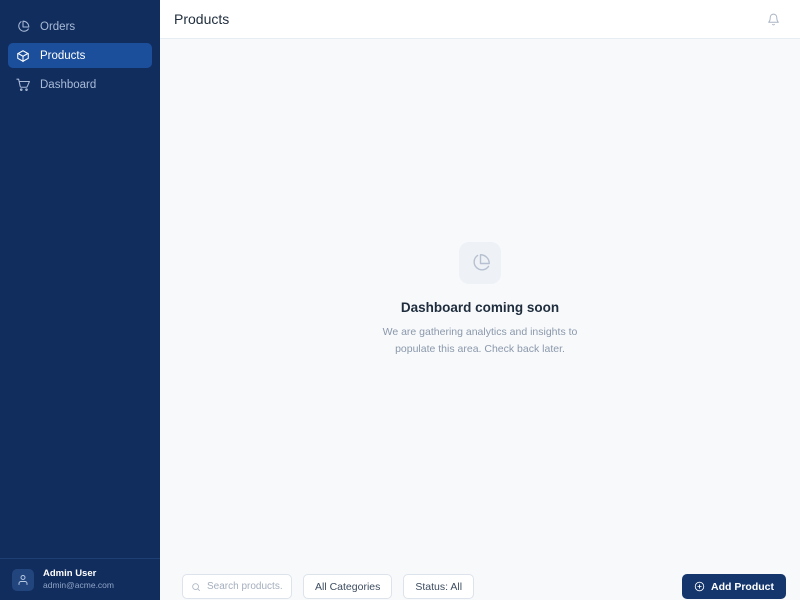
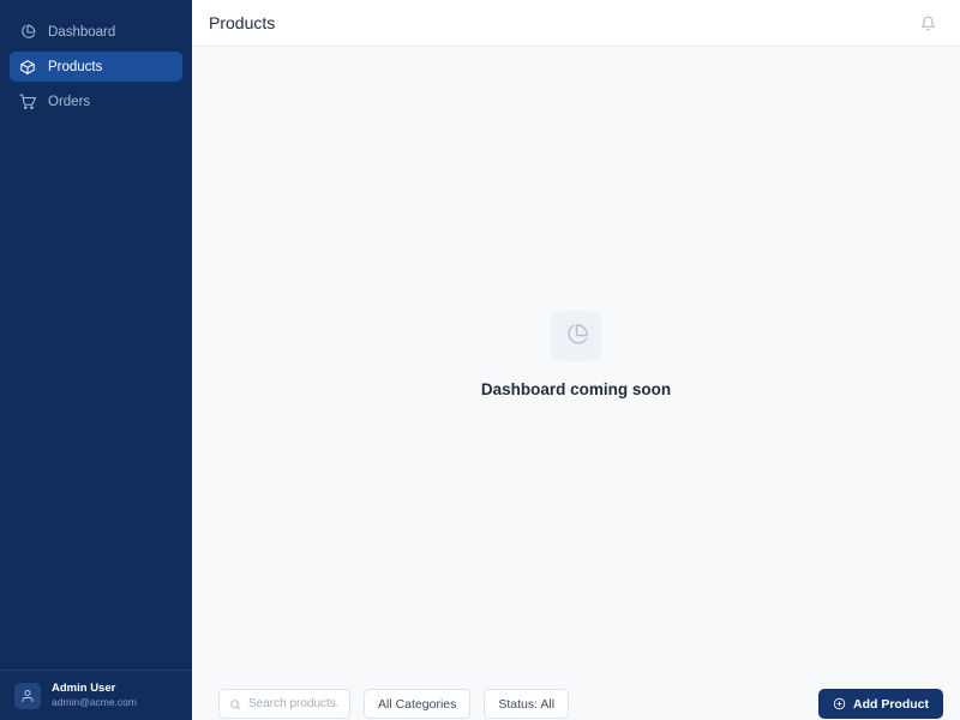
- Orders
+ Dashboard
  Products
- Dashboard
+ Orders
  Admin User
  admin@acme.com
  Products
  Dashboard coming soon
- We are gathering analytics and insights to populate this area. Check back later.
  Search products.
  All Categories
  Status: All
  Add Product
